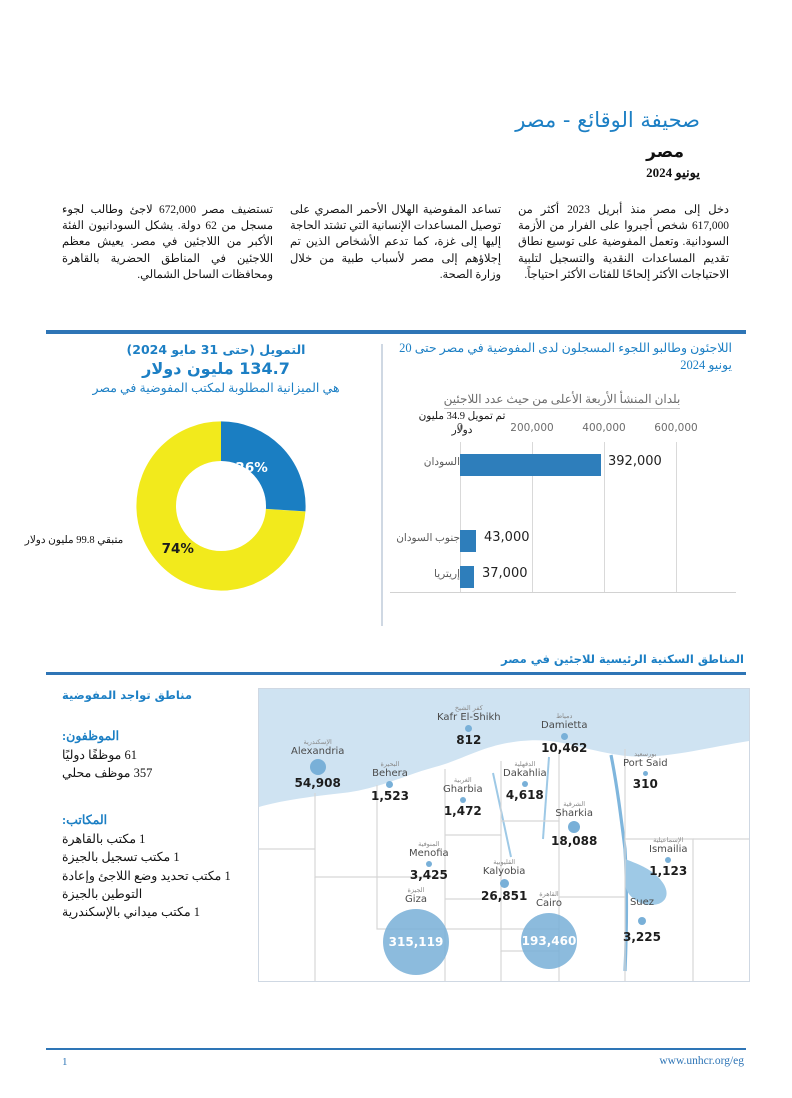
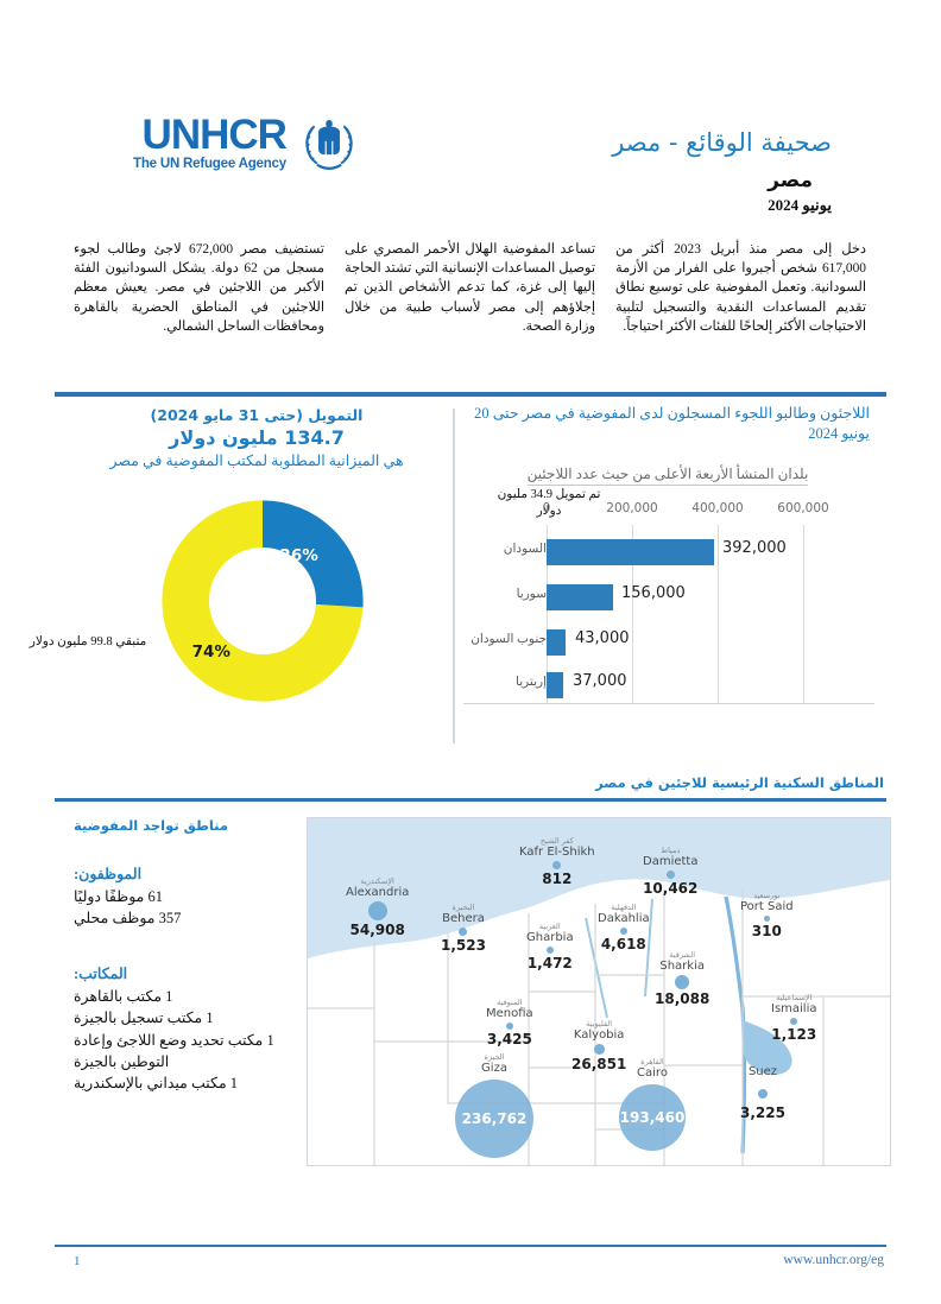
+ UNHCR
+ The UN Refugee Agency
  صحيفة الوقائع - مصر
  مصر
  يونيو 2024
  تستضيف مصر 672,000 لاجئ وطالب لجوء مسجل من 62 دولة. يشكل السودانيون الفئة الأكبر من اللاجئين في مصر. يعيش معظم اللاجئين في المناطق الحضرية بالقاهرة ومحافظات الساحل الشمالي.
  تساعد المفوضية الهلال الأحمر المصري على توصيل المساعدات الإنسانية التي تشتد الحاجة إليها إلى غزة، كما تدعم الأشخاص الذين تم إجلاؤهم إلى مصر لأسباب طبية من خلال وزارة الصحة.
  دخل إلى مصر منذ أبريل 2023 أكثر من 617,000 شخص أجبروا على الفرار من الأزمة السودانية. وتعمل المفوضية على توسيع نطاق تقديم المساعدات النقدية والتسجيل لتلبية الاحتياجات الأكثر إلحاحًا للفئات الأكثر احتياجاً.
  التمويل (حتى 31 مايو 2024)
  134.7 مليون دولار
  هي الميزانية المطلوبة لمكتب المفوضية في مصر
  تم تمويل 34.9 مليون دولار
  متبقي 99.8 مليون دولار
  26%
  74%
  اللاجئون وطالبو اللجوء المسجلون لدى المفوضية في مصر حتى 20 يونيو 2024
  بلدان المنشأ الأربعة الأعلى من حيث عدد اللاجئين
  0
  200,000
  400,000
  600,000
  السودان
  392,000
+ سوريا
+ 156,000
  جنوب السودان
  43,000
  إريتريا
  37,000
  المناطق السكنية الرئيسية للاجئين في مصر
  مناطق تواجد المفوضية
  الموظفون:
  61 موظفًا دوليًا
  357 موظف محلي
  المكاتب:
  1 مكتب بالقاهرة
  1 مكتب تسجيل بالجيزة
  1 مكتب تحديد وضع اللاجئ وإعادة التوطين بالجيزة
  1 مكتب ميداني بالإسكندرية
  كفر الشيخ
  Kafr El-Shikh
  812
  دمياط
  Damietta
  10,462
  بورسعيد
  Port Said
  310
  الإسكندرية
  Alexandria
  54,908
  البحيرة
  Behera
  1,523
  الدقهلية
  Dakahlia
  4,618
  الغربية
  Gharbia
  1,472
  الشرقية
  Sharkia
  18,088
  الإسماعيلية
  Ismailia
  1,123
  المنوفية
  Menofia
  3,425
  القليوبية
  Kalyobia
  26,851
  الجيزة
  Giza
- 315,119
+ 236,762
  القاهرة
  Cairo
  193,460
  Suez
  3,225
  1
  www.unhcr.org/eg
